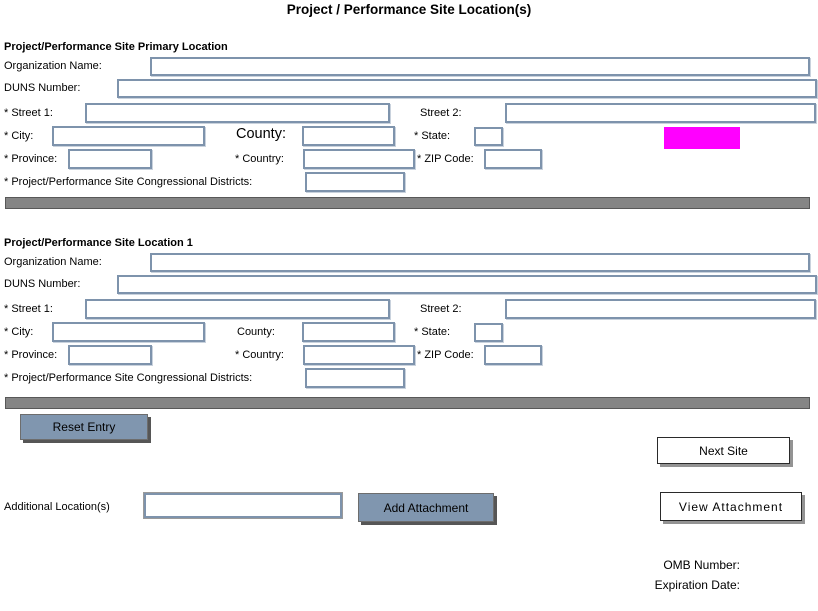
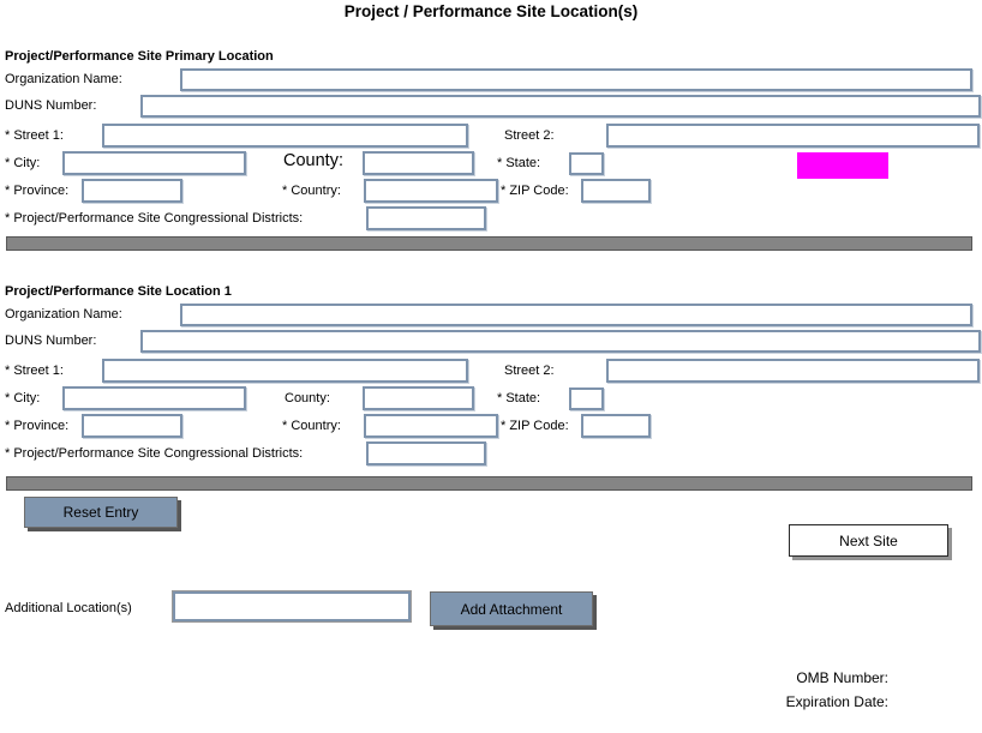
  Project / Performance Site Location(s)
  Project/Performance Site Primary Location
  Organization Name:
  DUNS Number:
  * Street 1:
  Street 2:
  * City:
  County:
  * State:
  * Province:
  * Country:
  * ZIP Code:
  * Project/Performance Site Congressional Districts:
  Project/Performance Site Location 1
  Organization Name:
  DUNS Number:
  * Street 1:
  Street 2:
  * City:
  County:
  * State:
  * Province:
  * Country:
  * ZIP Code:
  * Project/Performance Site Congressional Districts:
  Reset Entry
  Next Site
  Additional Location(s)
  Add Attachment
- View Attachment
  OMB Number:
  Expiration Date:
